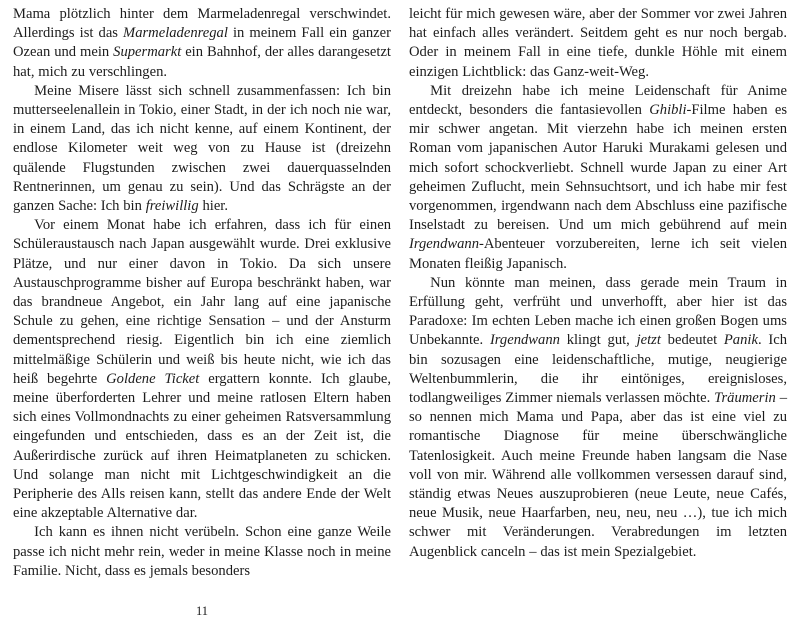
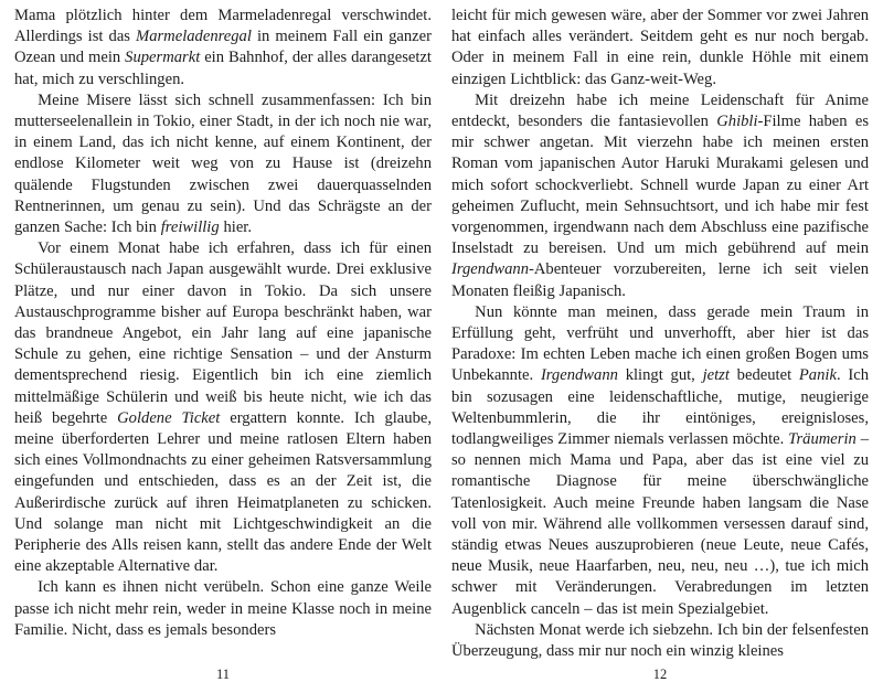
  Mama plötzlich hinter dem Marmeladenregal verschwindet. Allerdings ist das Marmeladenregal in meinem Fall ein ganzer Ozean und mein Supermarkt ein Bahnhof, der alles darangesetzt hat, mich zu verschlingen.
  Meine Misere lässt sich schnell zusammenfassen: Ich bin mutterseelenallein in Tokio, einer Stadt, in der ich noch nie war, in einem Land, das ich nicht kenne, auf einem Kontinent, der endlose Kilometer weit weg von zu Hause ist (dreizehn quälende Flugstunden zwischen zwei dauerquasselnden Rentnerinnen, um genau zu sein). Und das Schrägste an der ganzen Sache: Ich bin freiwillig hier.
  Vor einem Monat habe ich erfahren, dass ich für einen Schüleraustausch nach Japan ausgewählt wurde. Drei exklusive Plätze, und nur einer davon in Tokio. Da sich unsere Austauschprogramme bisher auf Europa beschränkt haben, war das brandneue Angebot, ein Jahr lang auf eine japanische Schule zu gehen, eine richtige Sensation – und der Ansturm dementsprechend riesig. Eigentlich bin ich eine ziemlich mittelmäßige Schülerin und weiß bis heute nicht, wie ich das heiß begehrte Goldene Ticket ergattern konnte. Ich glaube, meine überforderten Lehrer und meine ratlosen Eltern haben sich eines Vollmondnachts zu einer geheimen Ratsversammlung eingefunden und entschieden, dass es an der Zeit ist, die Außerirdische zurück auf ihren Heimatplaneten zu schicken. Und solange man nicht mit Lichtgeschwindigkeit an die Peripherie des Alls reisen kann, stellt das andere Ende der Welt eine akzeptable Alternative dar.
  Ich kann es ihnen nicht verübeln. Schon eine ganze Weile passe ich nicht mehr rein, weder in meine Klasse noch in meine Familie. Nicht, dass es jemals besonders
  11
- leicht für mich gewesen wäre, aber der Sommer vor zwei Jahren hat einfach alles verändert. Seitdem geht es nur noch bergab. Oder in meinem Fall in eine tiefe, dunkle Höhle mit einem einzigen Lichtblick: das Ganz-weit-Weg.
+ leicht für mich gewesen wäre, aber der Sommer vor zwei Jahren hat einfach alles verändert. Seitdem geht es nur noch bergab. Oder in meinem Fall in eine rein, dunkle Höhle mit einem einzigen Lichtblick: das Ganz-weit-Weg.
  Mit dreizehn habe ich meine Leidenschaft für Anime entdeckt, besonders die fantasievollen Ghibli-Filme haben es mir schwer angetan. Mit vierzehn habe ich meinen ersten Roman vom japanischen Autor Haruki Murakami gelesen und mich sofort schockverliebt. Schnell wurde Japan zu einer Art geheimen Zuflucht, mein Sehnsuchtsort, und ich habe mir fest vorgenommen, irgendwann nach dem Abschluss eine pazifische Inselstadt zu bereisen. Und um mich gebührend auf mein Irgendwann-Abenteuer vorzubereiten, lerne ich seit vielen Monaten fleißig Japanisch.
  Nun könnte man meinen, dass gerade mein Traum in Erfüllung geht, verfrüht und unverhofft, aber hier ist das Paradoxe: Im echten Leben mache ich einen großen Bogen ums Unbekannte. Irgendwann klingt gut, jetzt bedeutet Panik. Ich bin sozusagen eine leidenschaftliche, mutige, neugierige Weltenbummlerin, die ihr eintöniges, ereignisloses, todlangweiliges Zimmer niemals verlassen möchte. Träumerin – so nennen mich Mama und Papa, aber das ist eine viel zu romantische Diagnose für meine überschwängliche Tatenlosigkeit. Auch meine Freunde haben langsam die Nase voll von mir. Während alle vollkommen versessen darauf sind, ständig etwas Neues auszuprobieren (neue Leute, neue Cafés, neue Musik, neue Haarfarben, neu, neu, neu …), tue ich mich schwer mit Veränderungen. Verabredungen im letzten Augenblick canceln – das ist mein Spezialgebiet.
+ Nächsten Monat werde ich siebzehn. Ich bin der felsenfesten Überzeugung, dass mir nur noch ein winzig kleines
+ 12
